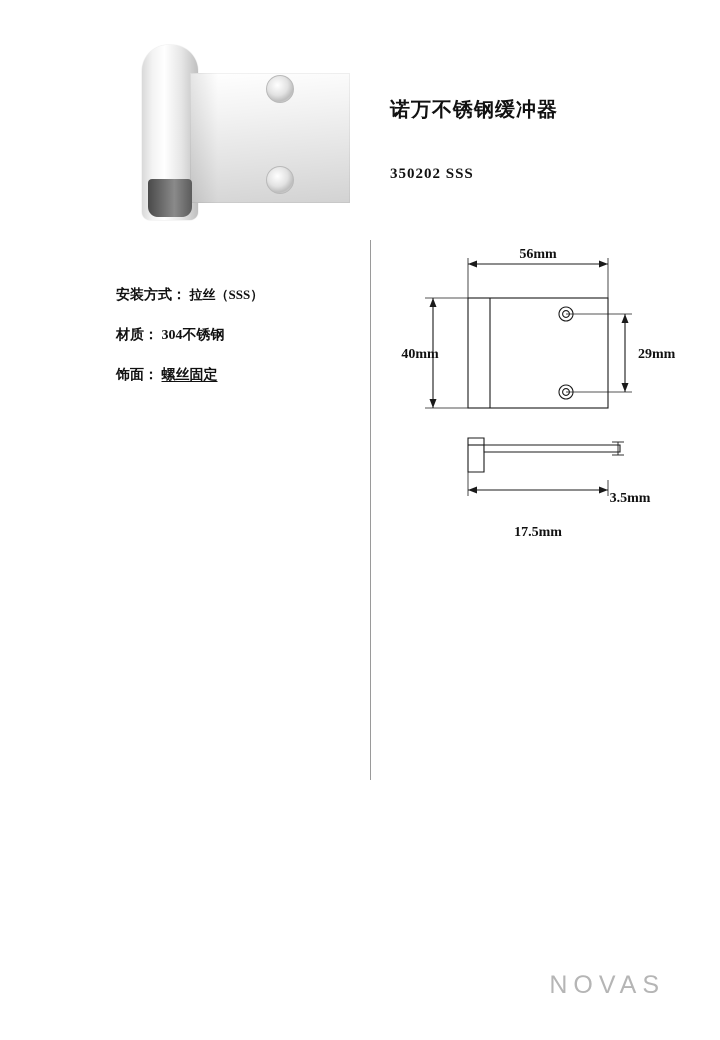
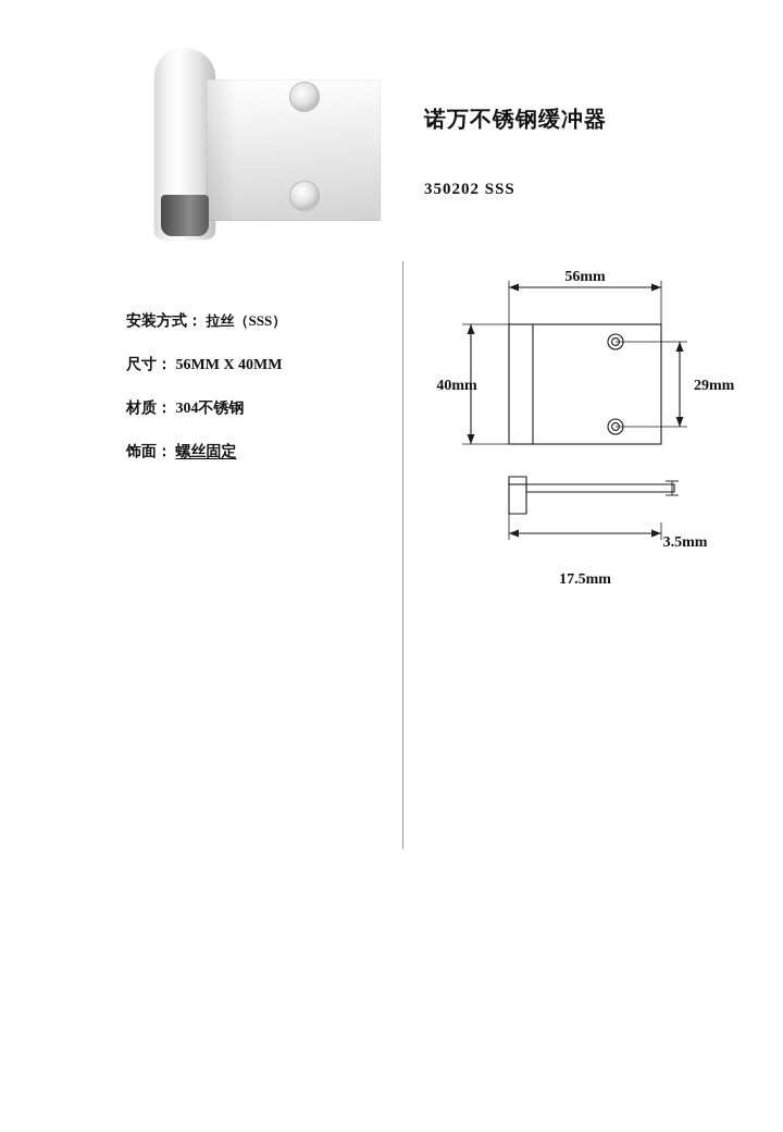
  诺万不锈钢缓冲器
  350202 SSS
  安装方式： 拉丝（SSS）
+ 尺寸： 56MM X 40MM
  材质： 304不锈钢
  饰面： 螺丝固定
  56mm
  40mm
  29mm
  3.5mm
  17.5mm
- NOVAS
